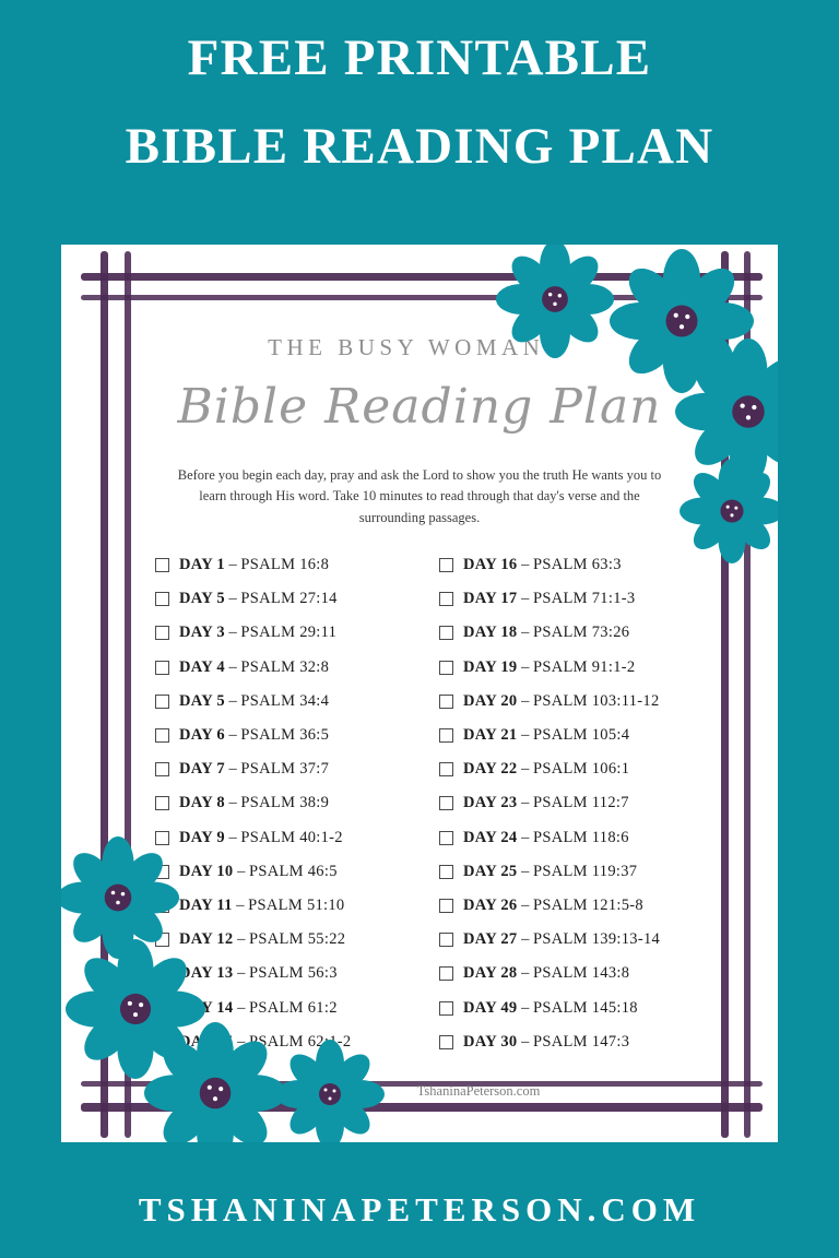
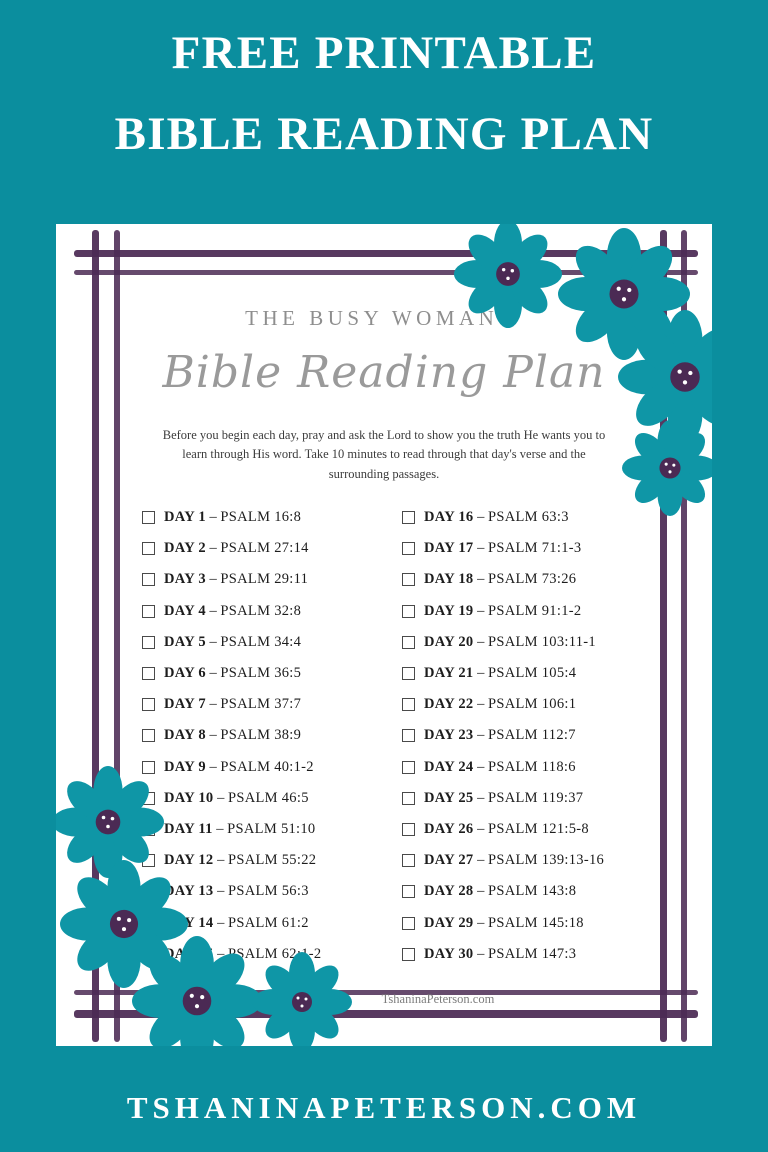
  FREE PRINTABLE
  BIBLE READING PLAN
  THE BUSY WOMAN
  Bible Reading Plan
  Before you begin each day, pray and ask the Lord to show you the truth He wants you to learn through His word. Take 10 minutes to read through that day's verse and the surrounding passages.
  DAY 1 – PSALM 16:8
- DAY 5 – PSALM 27:14
+ DAY 2 – PSALM 27:14
  DAY 3 – PSALM 29:11
  DAY 4 – PSALM 32:8
  DAY 5 – PSALM 34:4
  DAY 6 – PSALM 36:5
  DAY 7 – PSALM 37:7
  DAY 8 – PSALM 38:9
  DAY 9 – PSALM 40:1-2
  DAY 10 – PSALM 46:5
  DAY 11 – PSALM 51:10
  DAY 12 – PSALM 55:22
  AY 13 – PSALM 56:3
  Y 14 – PSALM 61:2
  DAY 16 – PSALM 63:3
  DAY 17 – PSALM 71:1-3
  DAY 18 – PSALM 73:26
  DAY 19 – PSALM 91:1-2
- DAY 20 – PSALM 103:11-12
+ DAY 20 – PSALM 103:11-1
  DAY 21 – PSALM 105:4
  DAY 22 – PSALM 106:1
  DAY 23 – PSALM 112:7
  DAY 24 – PSALM 118:6
  DAY 25 – PSALM 119:37
  DAY 26 – PSALM 121:5-8
- DAY 27 – PSALM 139:13-14
+ DAY 27 – PSALM 139:13-16
  DAY 28 – PSALM 143:8
- DAY 49 – PSALM 145:18
+ DAY 29 – PSALM 145:18
  DAY 30 – PSALM 147:3
  TshaninaPeterson.com
  TSHANINAPETERSON.COM
